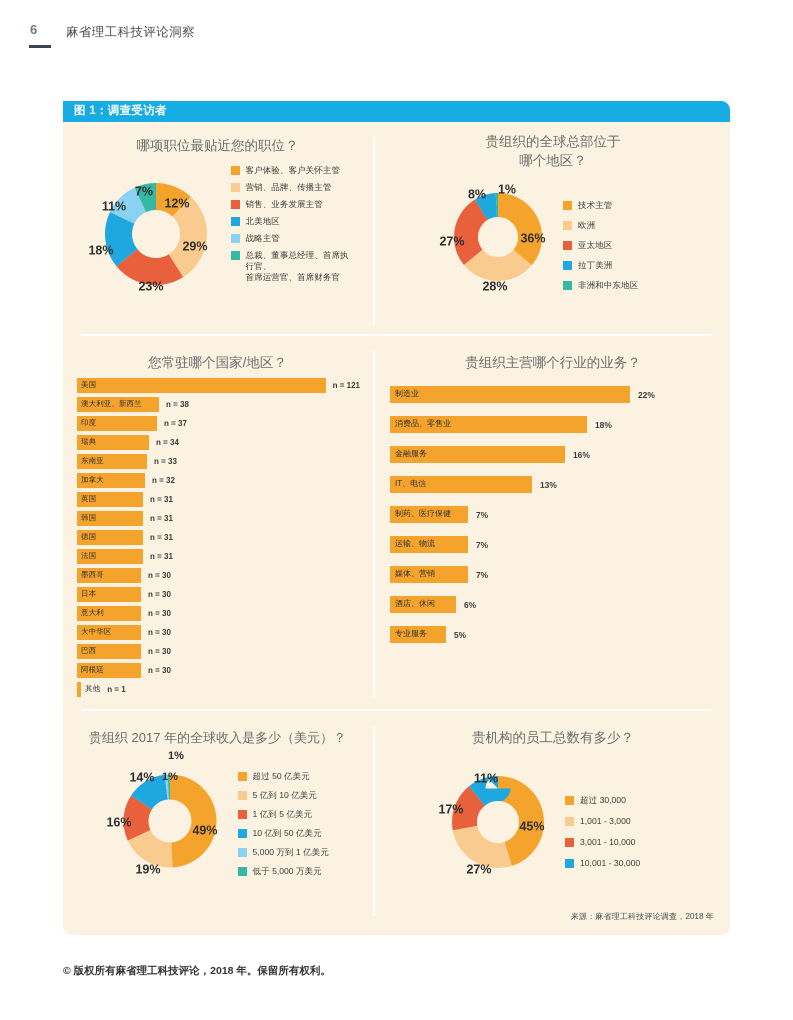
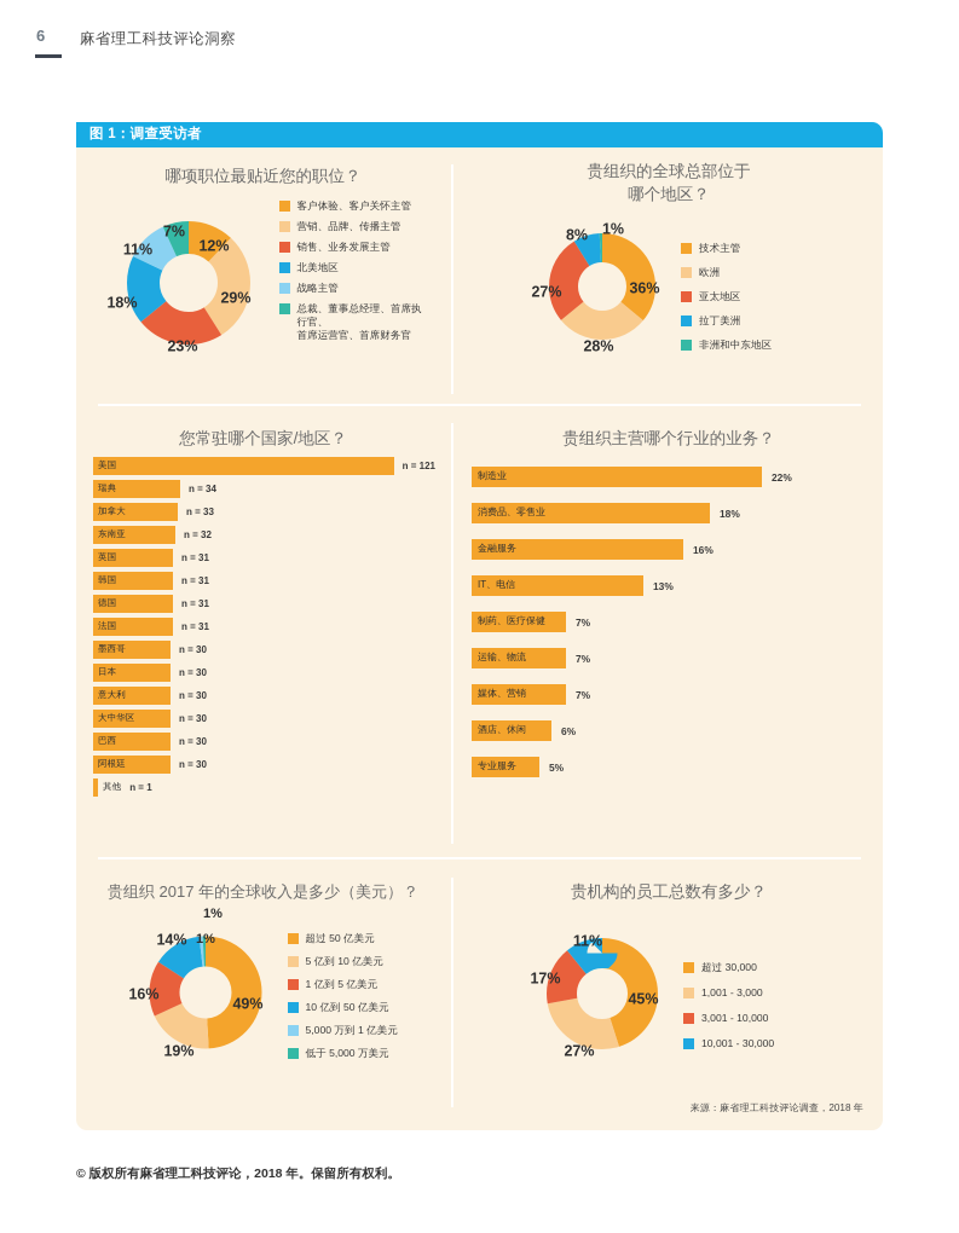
  6
  麻省理工科技评论洞察
  图 1：调查受访者
  哪项职位最贴近您的职位？
  12%
  29%
  23%
  18%
  11%
  7%
  客户体验、客户关怀主管
  营销、品牌、传播主管
  销售、业务发展主管
  北美地区
  战略主管
  总裁、董事总经理、首席执行官、
  首席运营官、首席财务官
  贵组织的全球总部位于
  哪个地区？
  36%
  28%
  27%
  8%
  1%
  技术主管
  欧洲
  亚太地区
  拉丁美洲
  非洲和中东地区
  您常驻哪个国家/地区？
  美国
  n = 121
- 澳大利亚、新西兰
- n = 38
- 印度
- n = 37
  瑞典
  n = 34
- 东南亚
+ 加拿大
  n = 33
- 加拿大
+ 东南亚
  n = 32
  英国
  n = 31
  韩国
  n = 31
  德国
  n = 31
  法国
  n = 31
  墨西哥
  n = 30
  日本
  n = 30
  意大利
  n = 30
  大中华区
  n = 30
  巴西
  n = 30
  阿根廷
  n = 30
  其他
  n = 1
  贵组织主营哪个行业的业务？
  制造业
  22%
  消费品、零售业
  18%
  金融服务
  16%
  IT、电信
  13%
  制药、医疗保健
  7%
  运输、物流
  7%
  媒体、营销
  7%
  酒店、休闲
  6%
  专业服务
  5%
  贵组织 2017 年的全球收入是多少（美元）？
  49%
  19%
  16%
  14%
  1%
  1%
  超过 50 亿美元
  5 亿到 10 亿美元
  1 亿到 5 亿美元
  10 亿到 50 亿美元
  5,000 万到 1 亿美元
  低于 5,000 万美元
  贵机构的员工总数有多少？
  45%
  27%
  17%
  11%
  超过 30,000
  1,001 - 3,000
  3,001 - 10,000
  10,001 - 30,000
  来源：麻省理工科技评论调查，2018 年
  © 版权所有麻省理工科技评论，2018 年。保留所有权利。
